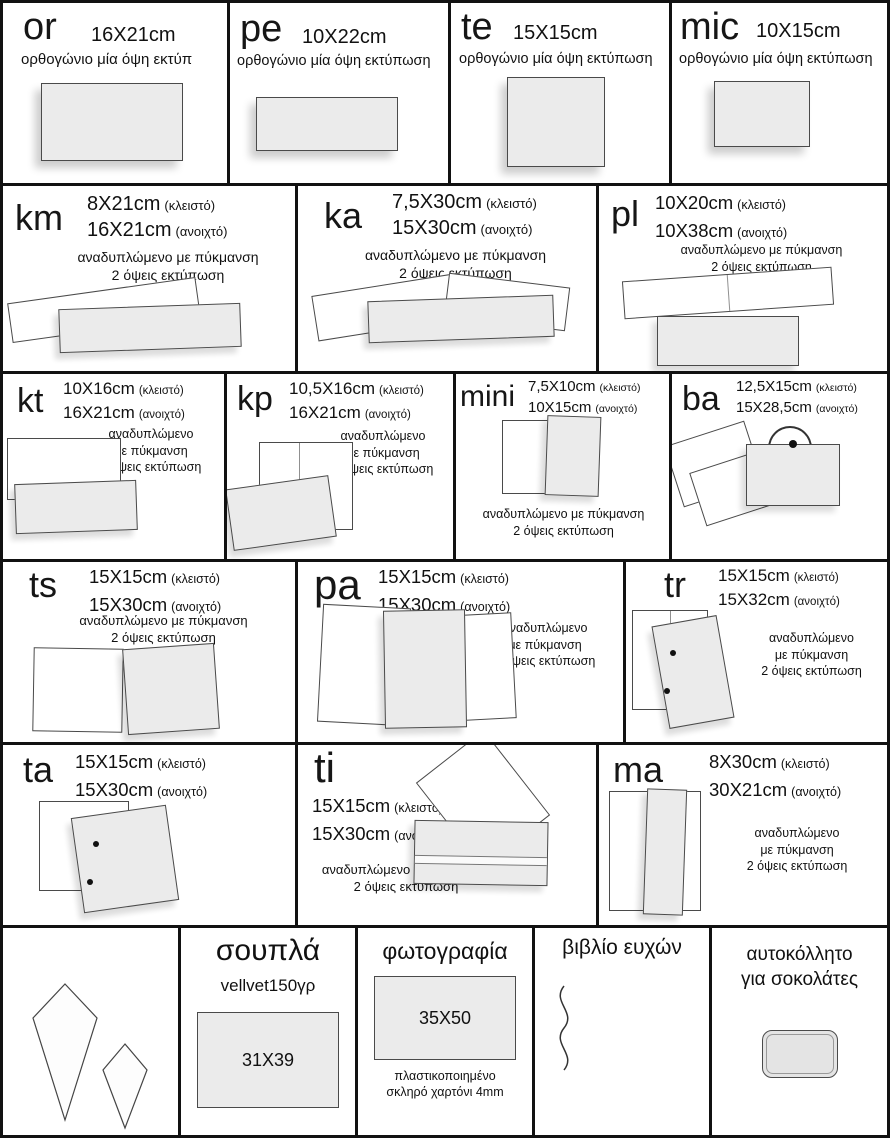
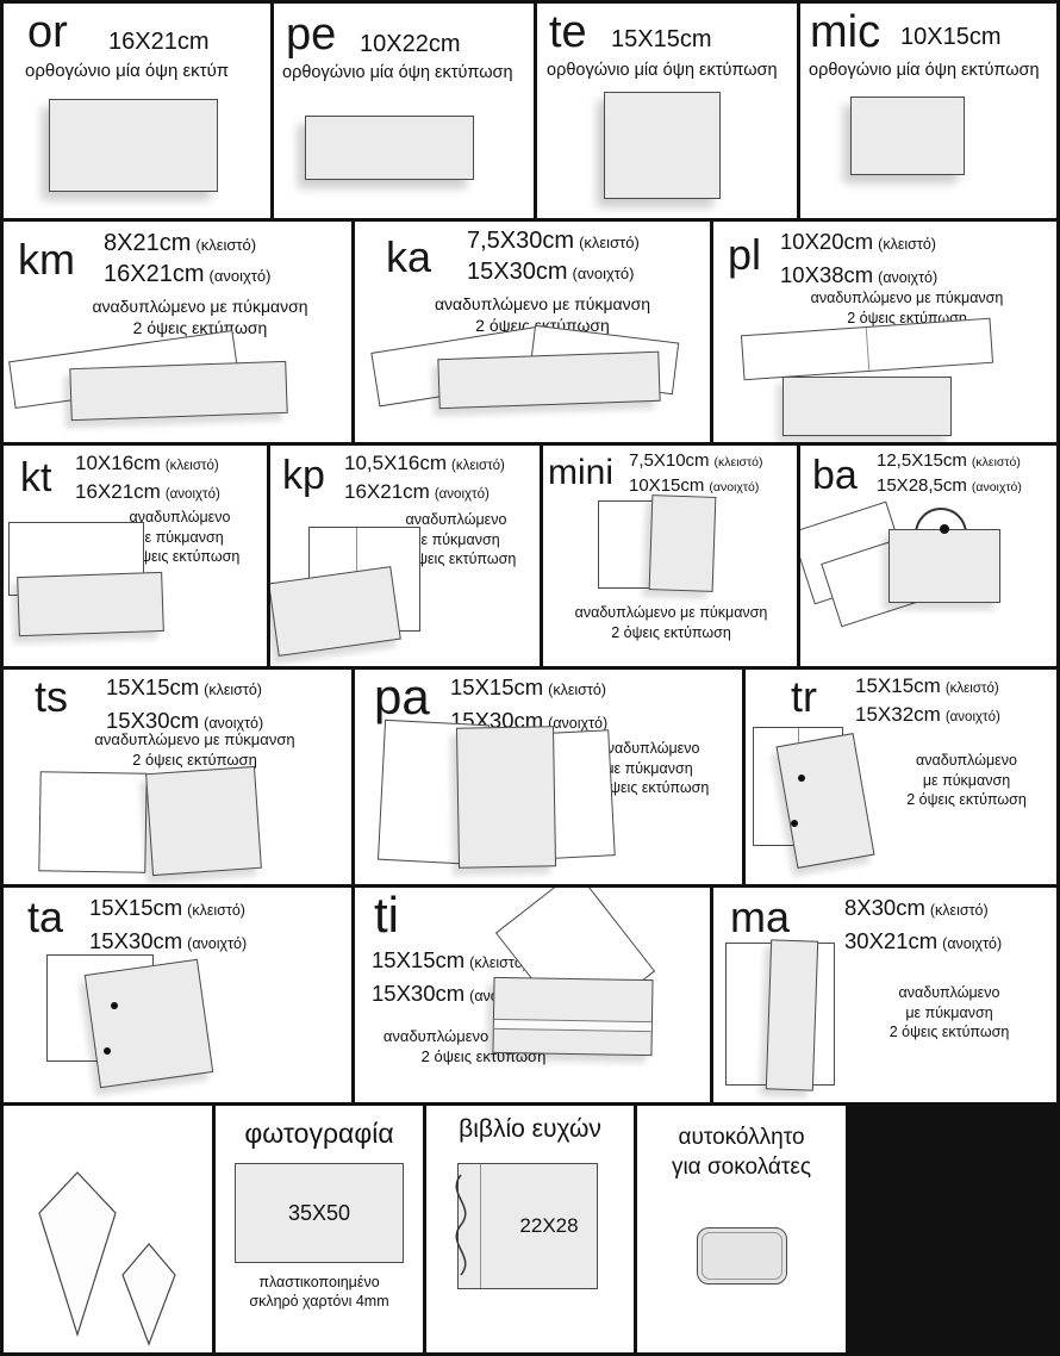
  or
  16X21cm
  ορθογώνιο μία όψη εκτύπ
  pe
  10X22cm
  ορθογώνιο μία όψη εκτύπωση
  te
  15X15cm
  ορθογώνιο μία όψη εκτύπωση
  mic
  10X15cm
  ορθογώνιο μία όψη εκτύπωση
  km
  8X21cm (κλειστό)
  16X21cm (ανοιχτό)
  αναδυπλώμενο με πύκμανση
  2 όψεις εκτύπωση
  ka
  7,5X30cm (κλειστό)
  15X30cm (ανοιχτό)
  αναδυπλώμενο με πύκμανση
  2 όψειςτύπωση
  pl
  10X20cm (κλειστό)
  10X38cm (ανοιχτό)
  αναδυπλώμενο με πύκμανση
  2 όψεις εκτύπωση
  kt
  10X16cm (κλειστό)
  16X21cm (ανοιχτό)
  αναδυπλώμενο
  ε πύκμανση
  ψεις εκτύπωση
  kp
  10,5X16cm (κλειστό)
  16X21cm (ανοιχτό)
  αναδυπλώμενο
  ε πύκμανση
  ψεις εκτύπωση
  mini
  7,5X10cm (κλειστό)
  10X15cm (ανοιχτό)
  αναδυπλώμενο με πύκμανση
  2 όψεις εκτύπωση
  ba
  12,5X15cm (κλειστό)
  15X28,5cm (ανοιχτό)
  ts
  15X15cm (κλειστό)
  15X30cm (ανοιχτό)
  αναδυπλώμενο με πύκμανση
  2 όψεις εκτύπωση
  pa
  15X15cm (κλειστό)
  15X30cm (ανοιχτό)
  ναδυπλώμενο
  ε πύκμανση
  ψεις εκτύπωση
  tr
  15X15cm (κλειστό)
  15X32cm (ανοιχτό)
  αναδυπλώμενο
  με πύκμανση
  2 όψεις εκτύπωση
  ta
  15X15cm (κλειστό)
  15X30cm (ανοιχτό)
  ti
  15X15cm (κλειστ
  2 όψεις εκτύπωση
  ma
  8X30cm (κλειστό)
  30X21cm (ανοιχτό)
  αναδυπλώμενο
  με πύκμανση
  2 όψεις εκτύπωση
- σουπλά
- vellvet150γρ
- 31X39
  φωτογραφία
  35X50
  πλαστικοποιημένο
  σκληρό χαρτόνι 4mm
  βιβλίο ευχών
+ 22X28
  αυτοκόλλητο
  για σοκολάτες
